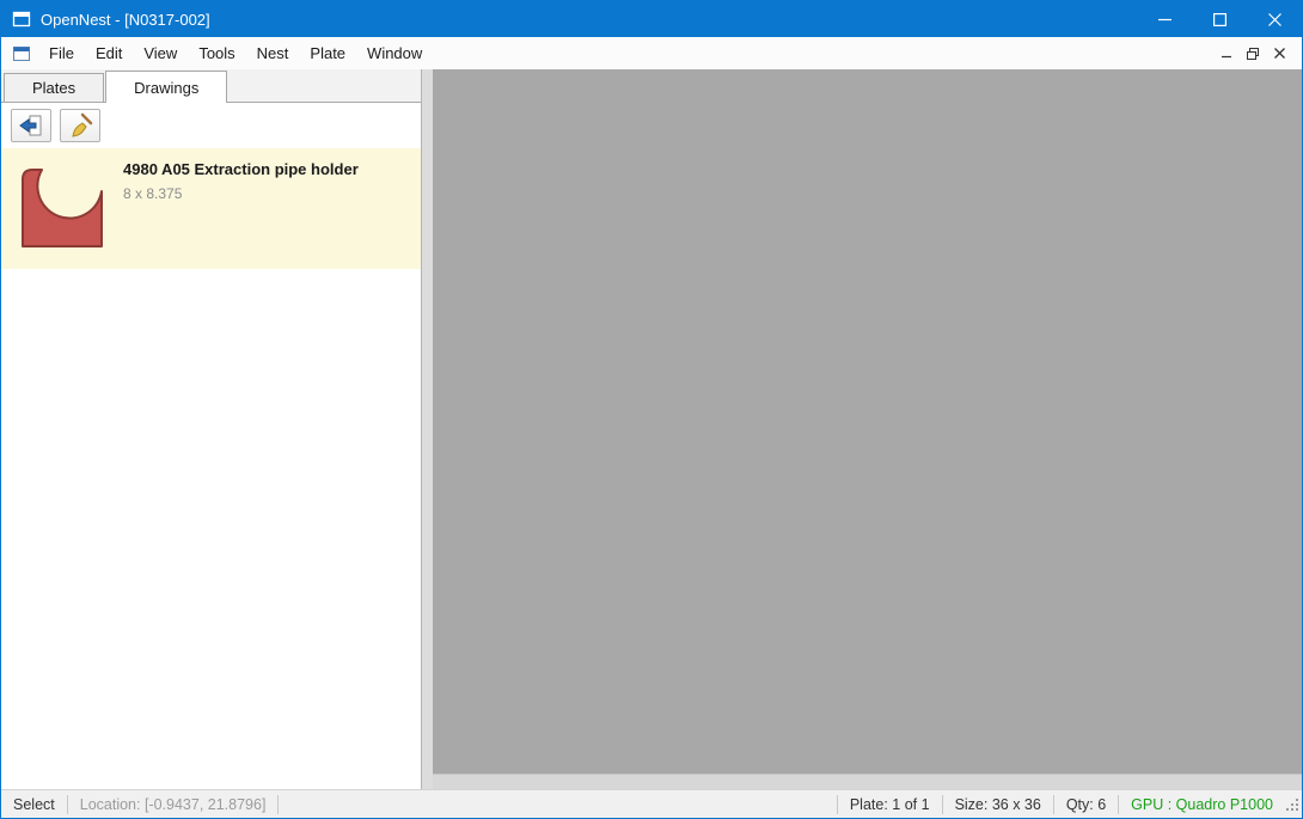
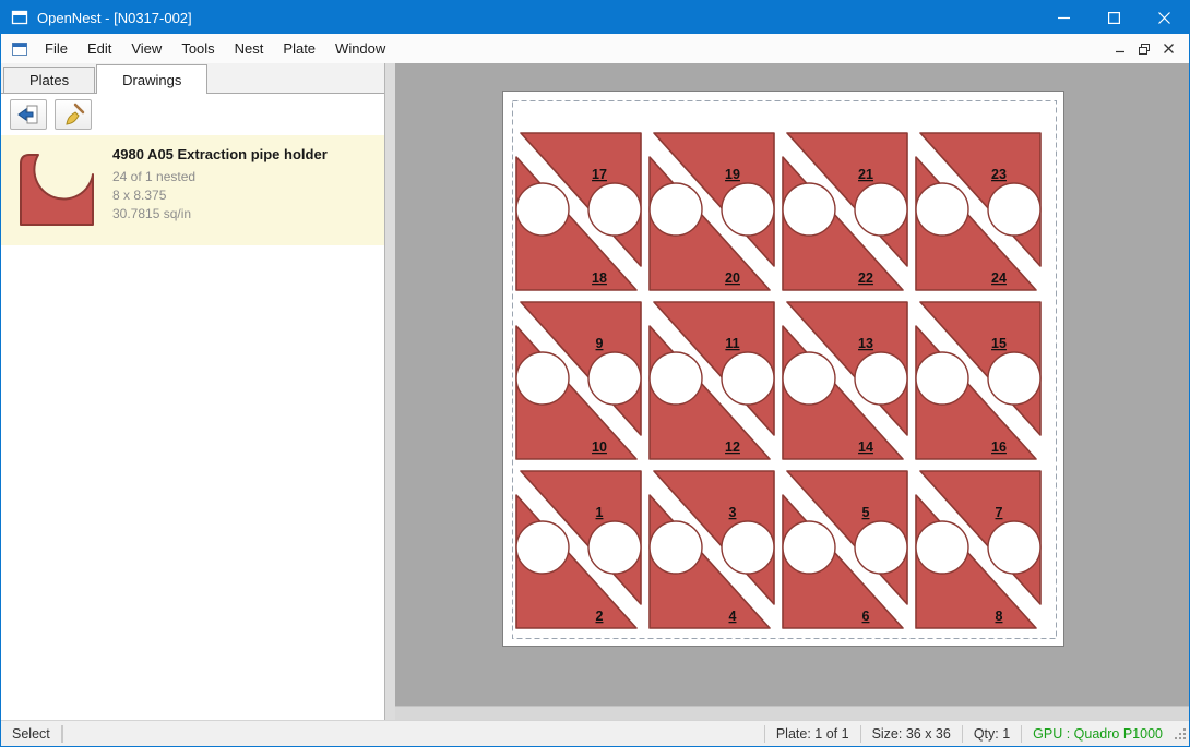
  OpenNest - [N0317-002]
  File
  Edit
  View
  Tools
  Nest
  Plate
  Window
  Plates
  Drawings
  4980 A05 Extraction pipe holder
+ 24 of 1 nested
  8 x 8.375
+ 30.7815 sq/in
+ 17
+ 18
+ 19
+ 20
+ 21
+ 22
+ 23
+ 24
+ 9
+ 10
+ 11
+ 12
+ 13
+ 14
+ 15
+ 16
+ 1
+ 2
+ 3
+ 4
+ 5
+ 6
+ 7
+ 8
  Select
- Location: [-0.9437, 21.8796]
  Plate: 1 of 1
  Size: 36 x 36
- Qty: 6
+ Qty: 1
  GPU : Quadro P1000
